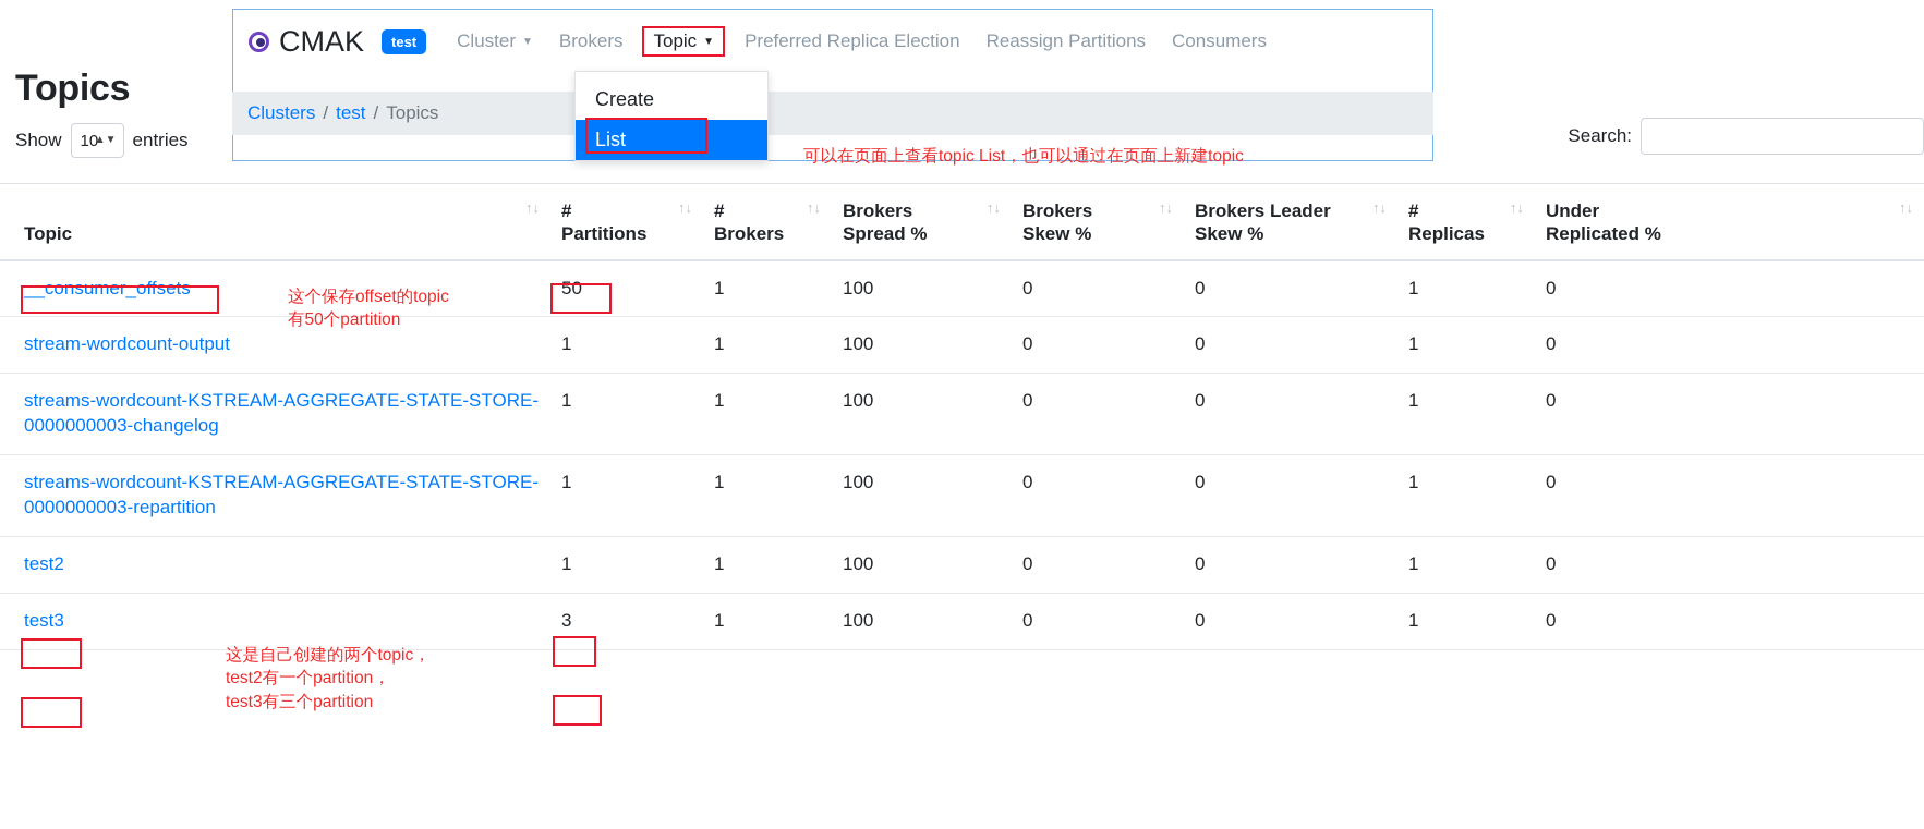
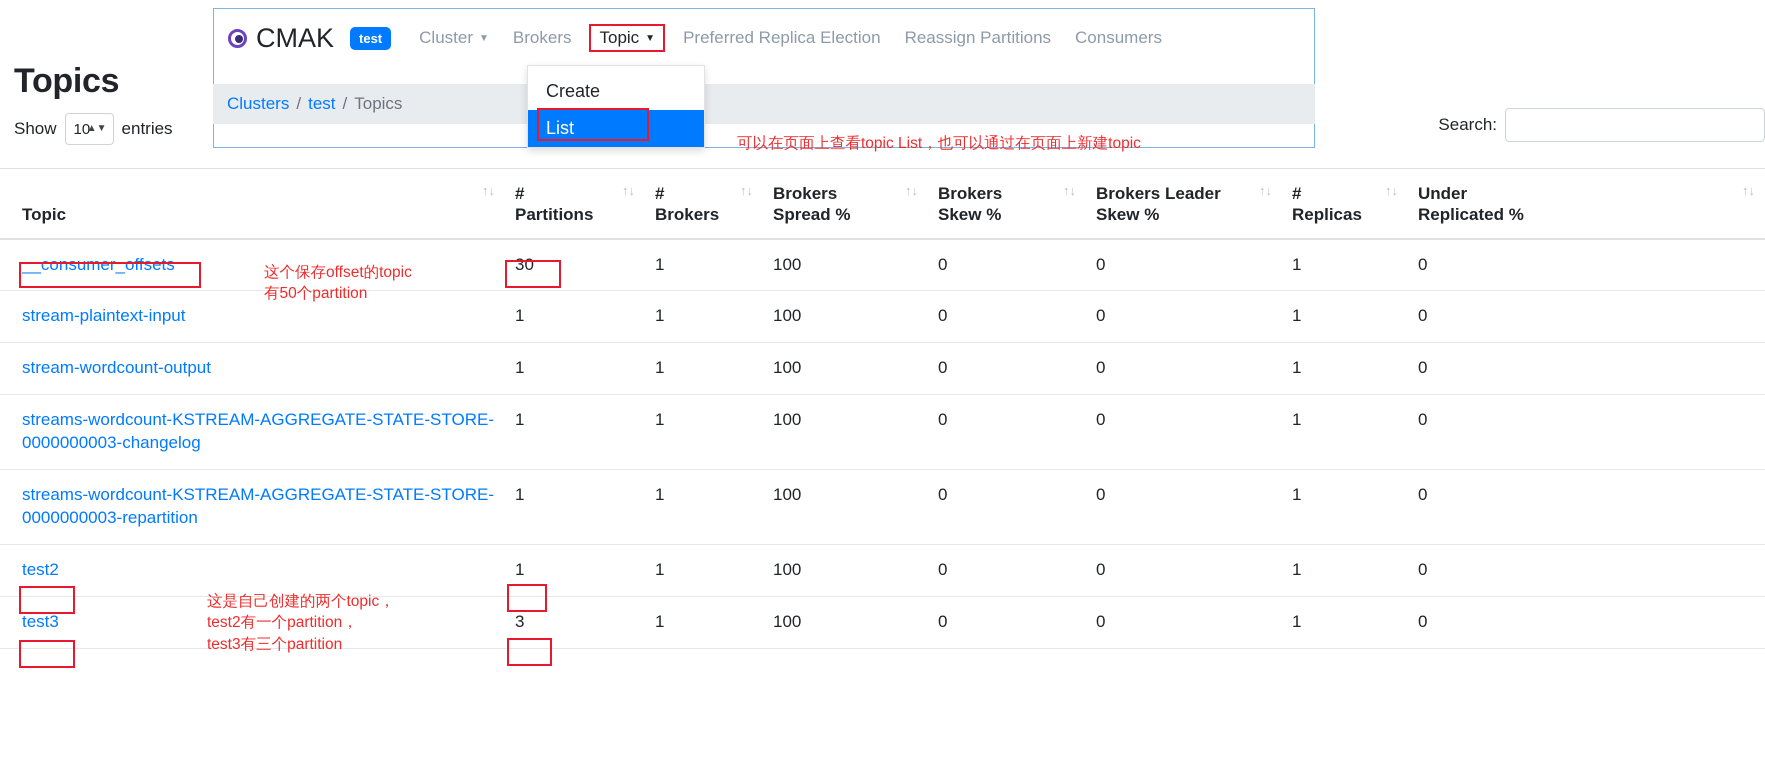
  Topics
  Show
  10
  ▲▼
  entries
  Search:
  ↑↓ Topic	↑↓ # Partitions	↑↓ # Brokers	↑↓ Brokers Spread %	↑↓ Brokers Skew %	↑↓ Brokers Leader Skew %	↑↓ # Replicas	↑↓ Under Replicated %
- __consumer_offsets	50	1	100	0	0	1	0
+ __consumer_offsets	30	1	100	0	0	1	0
+ stream-plaintext-input	1	1	100	0	0	1	0
  stream-wordcount-output	1	1	100	0	0	1	0
  streams-wordcount-KSTREAM-AGGREGATE-STATE-STORE-0000000003-changelog	1	1	100	0	0	1	0
  streams-wordcount-KSTREAM-AGGREGATE-STATE-STORE-0000000003-repartition	1	1	100	0	0	1	0
  test2	1	1	100	0	0	1	0
  test3	3	1	100	0	0	1	0
  CMAK
  test
  Cluster
  Brokers
  Topic
  Preferred Replica Election
  Reassign Partitions
  Consumers
  Clusters
  /
  test
  /
  Topics
  Create
  List
  可以在页面上查看topic List，也可以通过在页面上新建topic
  这个保存offset的topic
  有50个partition
  这是自己创建的两个topic，
  test2有一个partition，
  test3有三个partition
